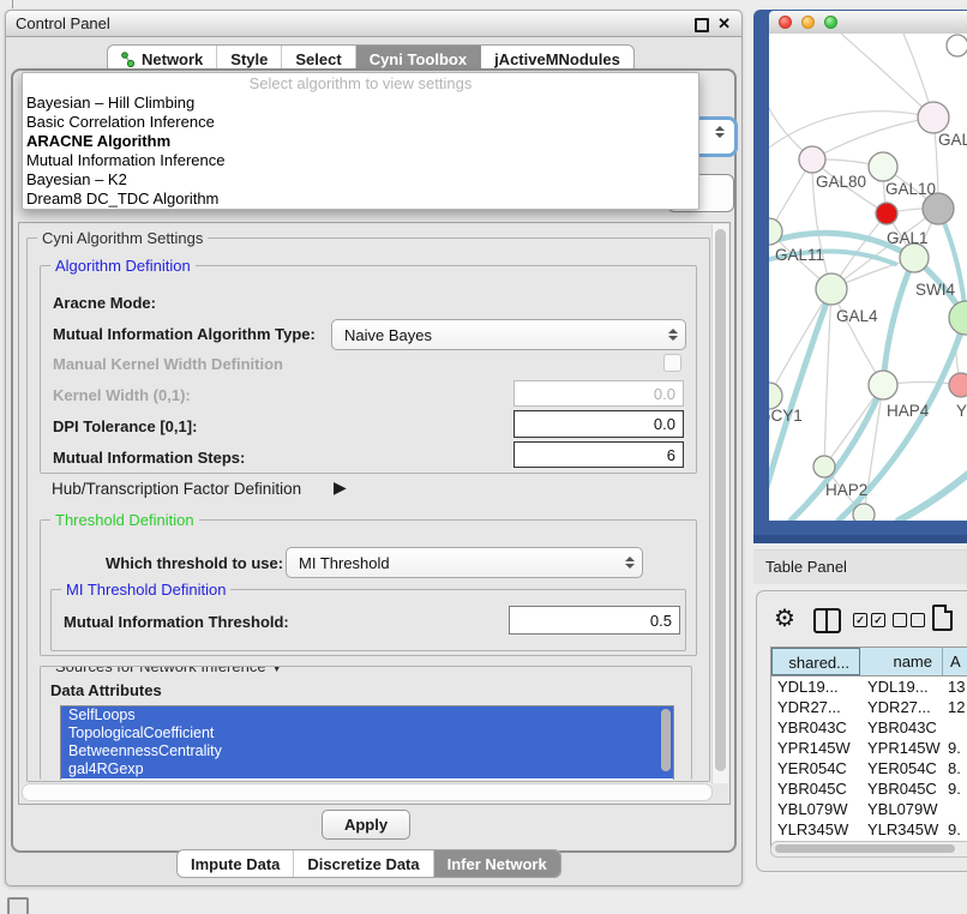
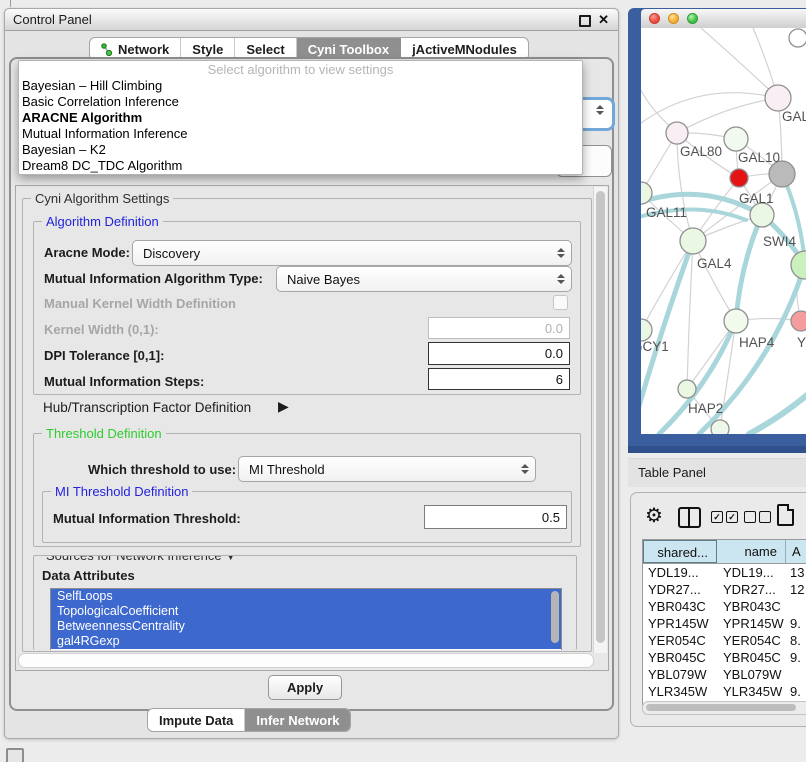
  Control Panel
  ✕
  Network
  Style
  Select
  Cyni Toolbox
  jActiveMNodules
  Select algorithm to view settings
  Bayesian – Hill Climbing
  Basic Correlation Inference
  ARACNE Algorithm
  Mutual Information Inference
  Bayesian – K2
  Dream8 DC_TDC Algorithm
  Cyni Algorithm Settings
  Algorithm Definition
  Aracne Mode:
+ Discovery
  Mutual Information Algorithm Type:
  Naive Bayes
  Manual Kernel Width Definition
  Kernel Width (0,1):
  0.0
  DPI Tolerance [0,1]:
  0.0
  Mutual Information Steps:
  6
  Hub/Transcription Factor Definition
  ▶
  Threshold Definition
  Which threshold to use:
  MI Threshold
  MI Threshold Definition
  Mutual Information Threshold:
  0.5
  Sources for Network Inference ▼
  Data Attributes
  SelfLoops
  TopologicalCoefficient
  BetweennessCentrality
  gal4RGexp
  Apply
  Impute Data
- Discretize Data
  Infer Network
  GAL
  GAL80
  GAL10
  GAL1
  SWI4
  GAL11
  GAL4
  CY1
  HAP4
  Y
  HAP2
  Table Panel
  ⚙
  ✓
  ✓
  shared...
  name
  A
  YDL19...
  YDL19...
  13
  YDR27...
  YDR27...
  12
  YBR043C
  YBR043C
  YPR145W
  YPR145W
  9.
  YER054C
  YER054C
  8.
  YBR045C
  YBR045C
  9.
  YBL079W
  YBL079W
  YLR345W
  YLR345W
  9.
